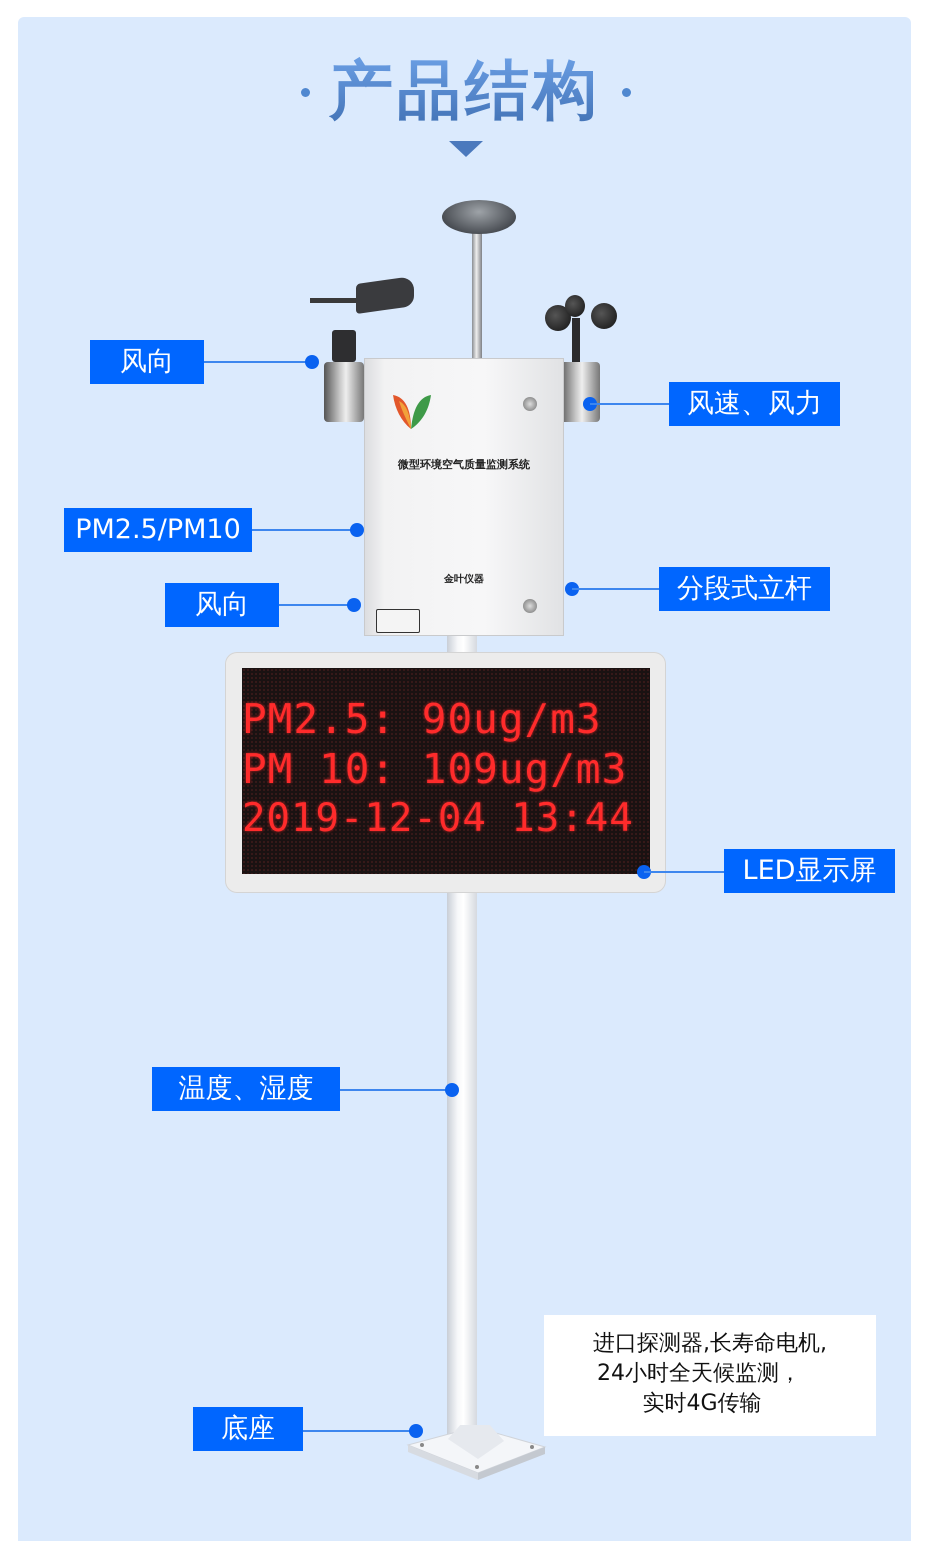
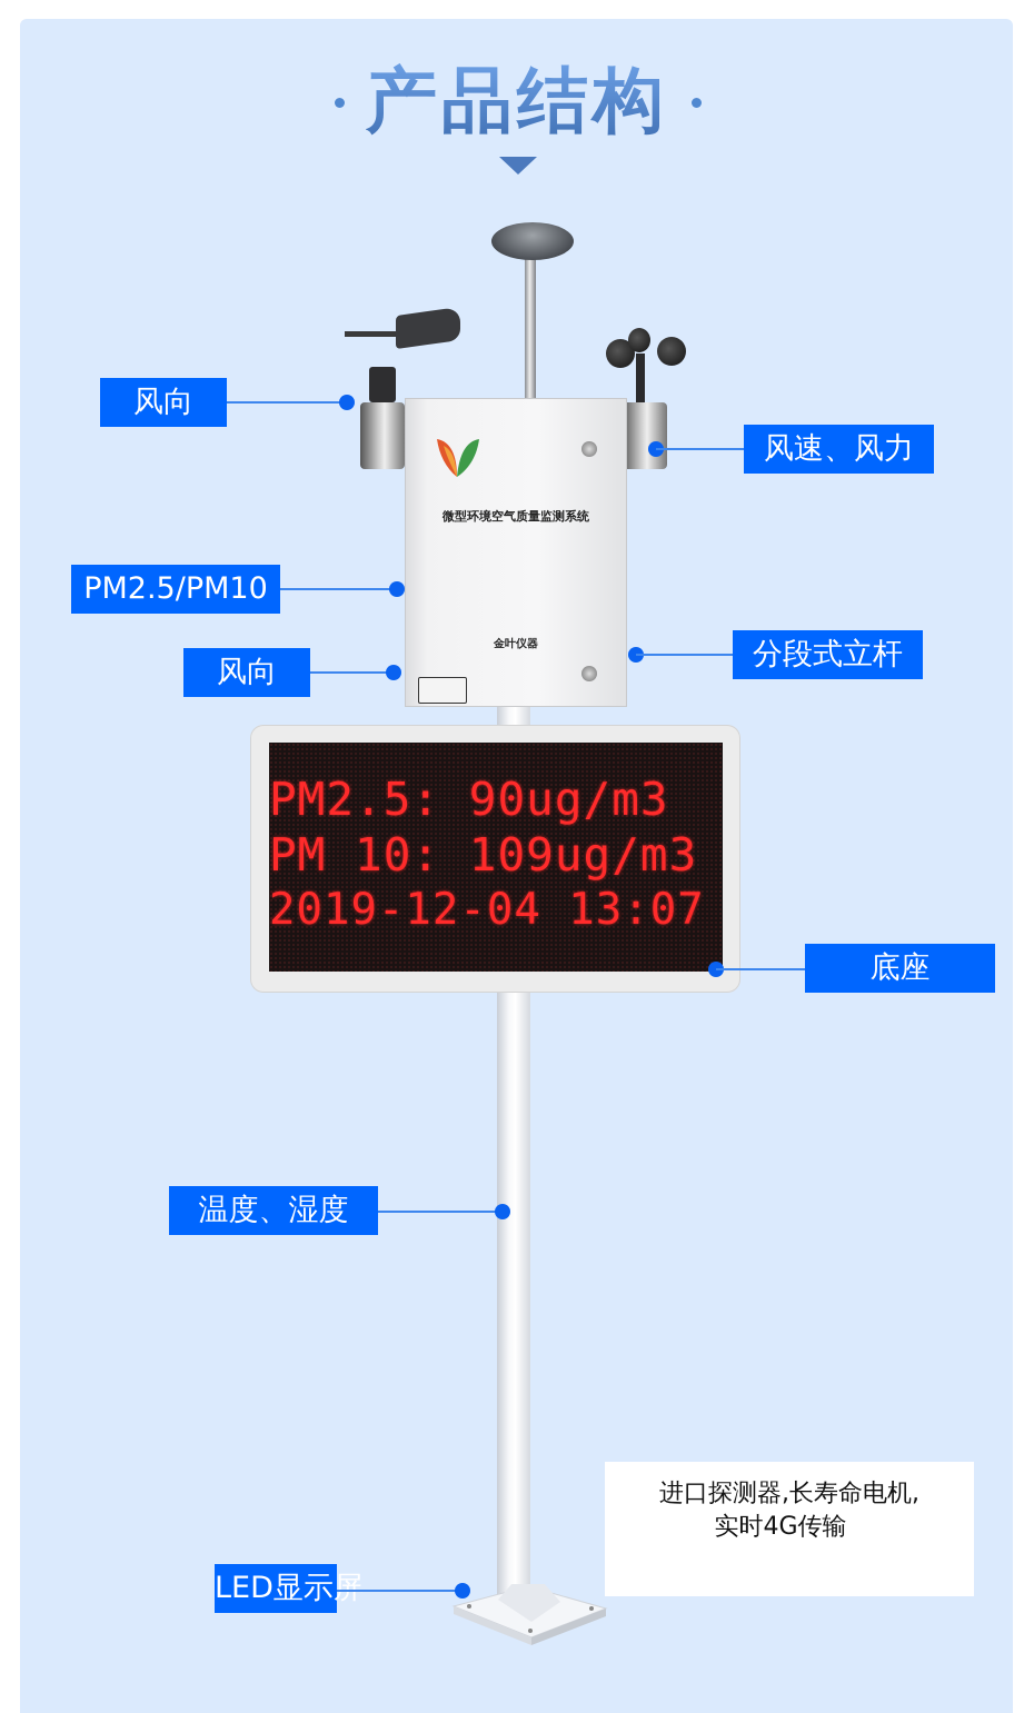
  产品结构
  微型环境空气质量监测系统
  金叶仪器
  PM2.5: 90ug/m3
  PM 10: 109ug/m3
- 2019-12-04 13:44
+ 2019-12-04 13:07
  风向
  风速、风力
  PM2.5/PM10
  风向
  分段式立杆
- LED显示屏
+ 底座
  温度、湿度
- 底座
+ LED显示屏
  进口探测器,长寿命电机,
- 24小时全天候监测，
  实时4G传输
